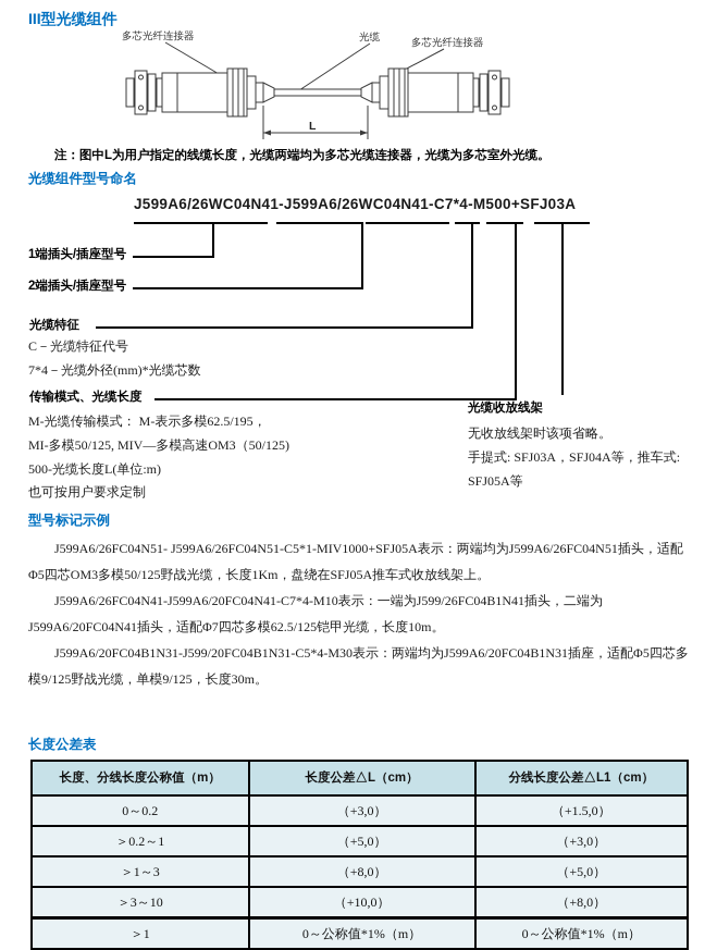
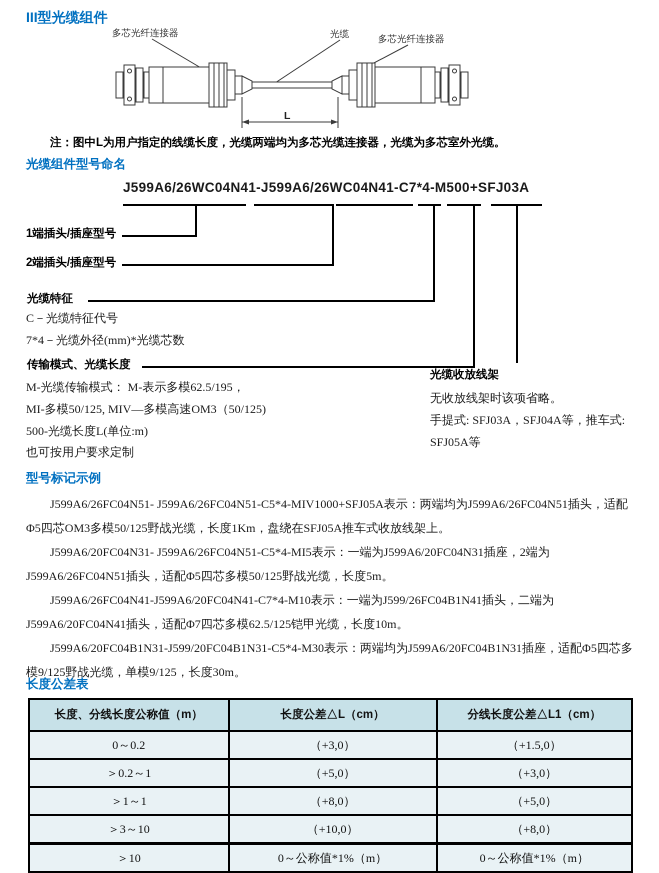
  III型光缆组件
  多芯光纤连接器
  光缆
  多芯光纤连接器
  L
  注：图中L为用户指定的线缆长度，光缆两端均为多芯光缆连接器，光缆为多芯室外光缆。
  光缆组件型号命名
  J599A6/26WC04N41-J599A6/26WC04N41-C7*4-M500+SFJ03A
  1端插头/插座型号
  2端插头/插座型号
  光缆特征
  C－光缆特征代号
  7*4－光缆外径(mm)*光缆芯数
  传输模式、光缆长度
  M-光缆传输模式： M-表示多模62.5/195，
  MI-多模50/125, MIV—多模高速OM3（50/125)
  500-光缆长度L(单位:m)
  也可按用户要求定制
  光缆收放线架
  无收放线架时该项省略。
  手提式: SFJ03A，SFJ04A等，推车式:
  SFJ05A等
  型号标记示例
- J599A6/26FC04N51- J599A6/26FC04N51-C5*1-MIV1000+SFJ05A表示：两端均为J599A6/26FC04N51插头，适配Φ5四芯OM3多模50/125野战光缆，长度1Km，盘绕在SFJ05A推车式收放线架上。
+ J599A6/26FC04N51- J599A6/26FC04N51-C5*4-MIV1000+SFJ05A表示：两端均为J599A6/26FC04N51插头，适配Φ5四芯OM3多模50/125野战光缆，长度1Km，盘绕在SFJ05A推车式收放线架上。
+ J599A6/20FC04N31- J599A6/26FC04N51-C5*4-MI5表示：一端为J599A6/20FC04N31插座，2端为J599A6/26FC04N51插头，适配Φ5四芯多模50/125野战光缆，长度5m。
  J599A6/26FC04N41-J599A6/20FC04N41-C7*4-M10表示：一端为J599/26FC04B1N41插头，二端为J599A6/20FC04N41插头，适配Φ7四芯多模62.5/125铠甲光缆，长度10m。
  J599A6/20FC04B1N31-J599/20FC04B1N31-C5*4-M30表示：两端均为J599A6/20FC04B1N31插座，适配Φ5四芯多模9/125野战光缆，单模9/125，长度30m。
  长度公差表
  长度、分线长度公称值（m）	长度公差△L（cm）	分线长度公差△L1（cm）
  0～0.2	（+3,0）	（+1.5,0）
  ＞0.2～1	（+5,0）	（+3,0）
- ＞1～3	（+8,0）	（+5,0）
+ ＞1～1	（+8,0）	（+5,0）
  ＞3～10	（+10,0）	（+8,0）
- ＞1	0～公称值*1%（m）	0～公称值*1%（m）
+ ＞10	0～公称值*1%（m）	0～公称值*1%（m）
